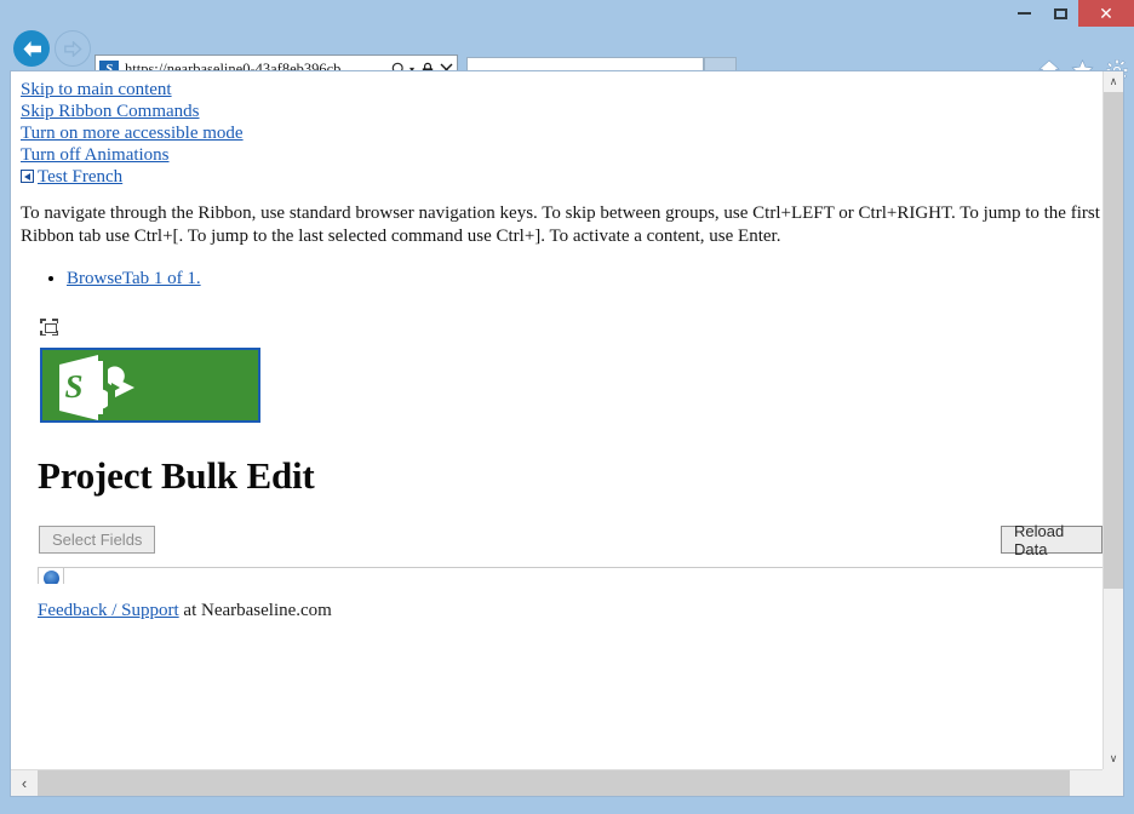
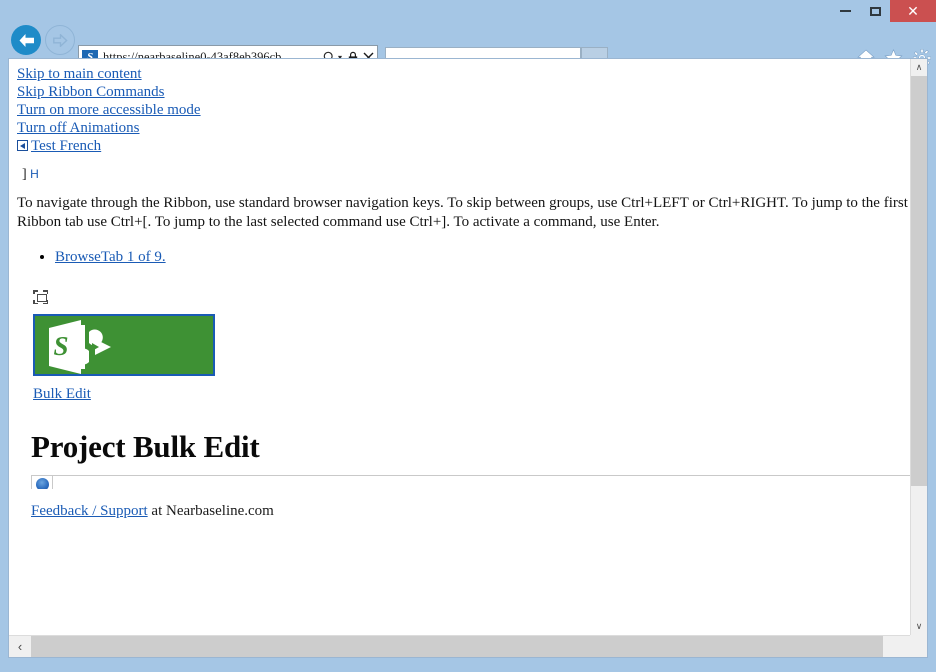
  ✕
  S
  https://nearbaseline0-43af8eb396cb...
  Skip to main content
  Skip Ribbon Commands
  Turn on more accessible mode
  Turn off Animations
  Test French
+ ] H
- To navigate through the Ribbon, use standard browser navigation keys. To skip between groups, use Ctrl+LEFT or Ctrl+RIGHT. To jump to the first Ribbon tab use Ctrl+[. To jump to the last selected command use Ctrl+]. To activate a content, use Enter.
+ To navigate through the Ribbon, use standard browser navigation keys. To skip between groups, use Ctrl+LEFT or Ctrl+RIGHT. To jump to the first Ribbon tab use Ctrl+[. To jump to the last selected command use Ctrl+]. To activate a command, use Enter.
- BrowseTab 1 of 1.
+ BrowseTab 1 of 9.
  S
+ Bulk Edit
  Project Bulk Edit
- Select Fields
- Reload Data
  Feedback / Support at Nearbaseline.com
  ∧
  ∨
  ‹
